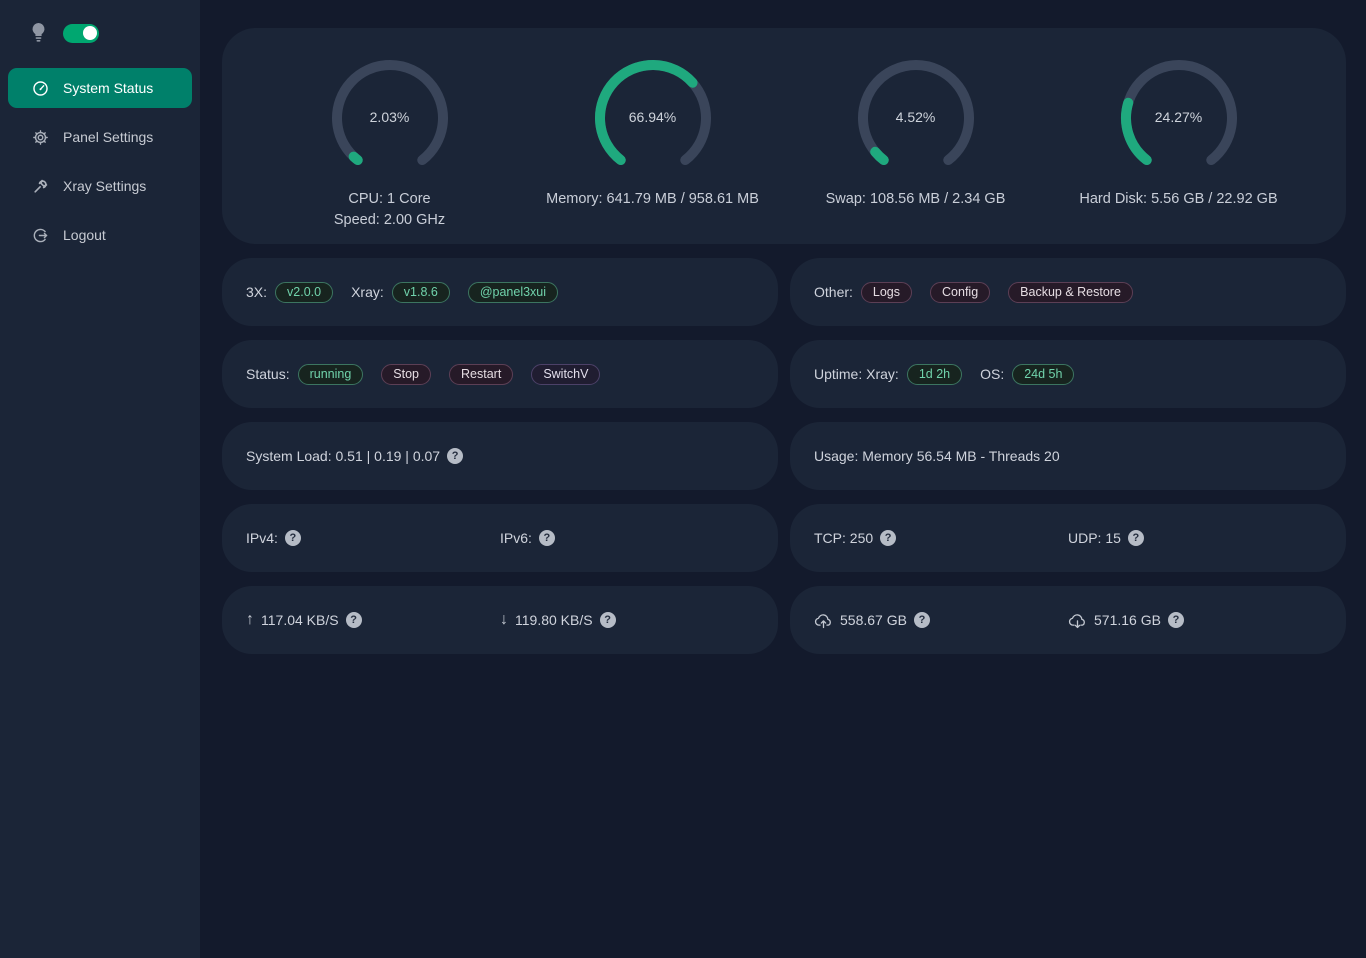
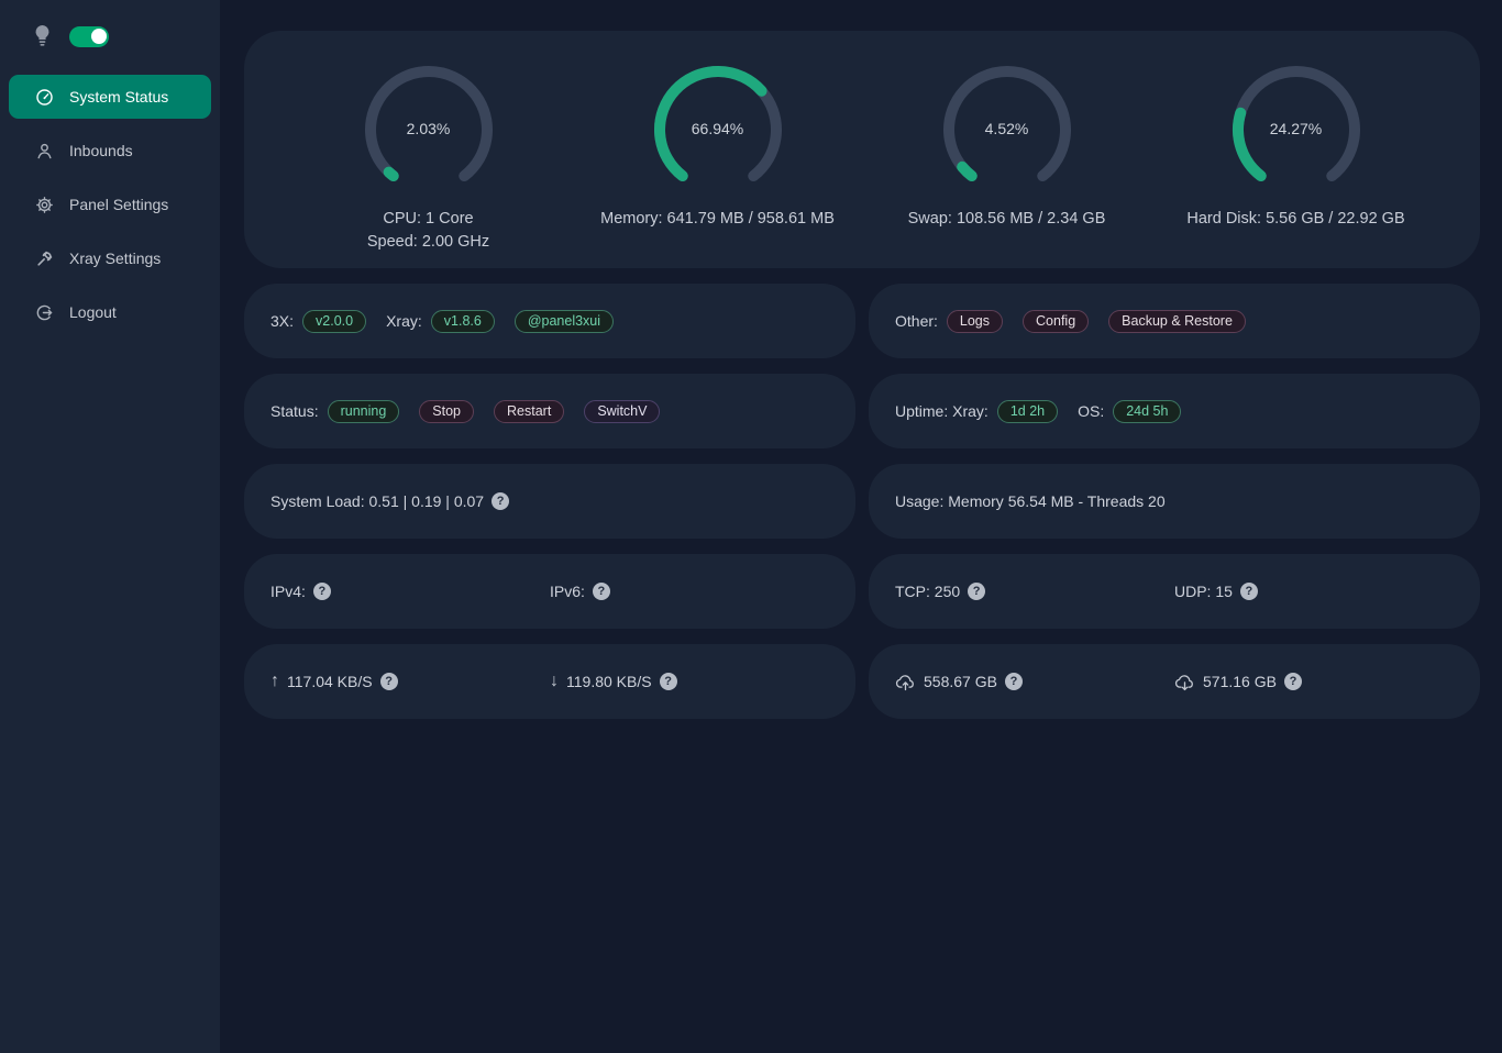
  System Status
+ Inbounds
  Panel Settings
  Xray Settings
  Logout
  2.03%
  CPU: 1 Core
  Speed: 2.00 GHz
  66.94%
  Memory: 641.79 MB / 958.61 MB
  4.52%
  Swap: 108.56 MB / 2.34 GB
  24.27%
  Hard Disk: 5.56 GB / 22.92 GB
  3X:
  v2.0.0
  Xray:
  v1.8.6
  @panel3xui
  Other:
  Logs
  Config
  Backup & Restore
  Status:
  running
  Stop
  Restart
  SwitchV
  Uptime: Xray:
  1d 2h
  OS:
  24d 5h
  System Load: 0.51 | 0.19 | 0.07
  ?
  Usage: Memory 56.54 MB - Threads 20
  IPv4:
  ?
  IPv6:
  ?
  TCP: 250
  ?
  UDP: 15
  ?
  ↑
  117.04 KB/S
  ?
  ↓
  119.80 KB/S
  ?
  558.67 GB
  ?
  571.16 GB
  ?
